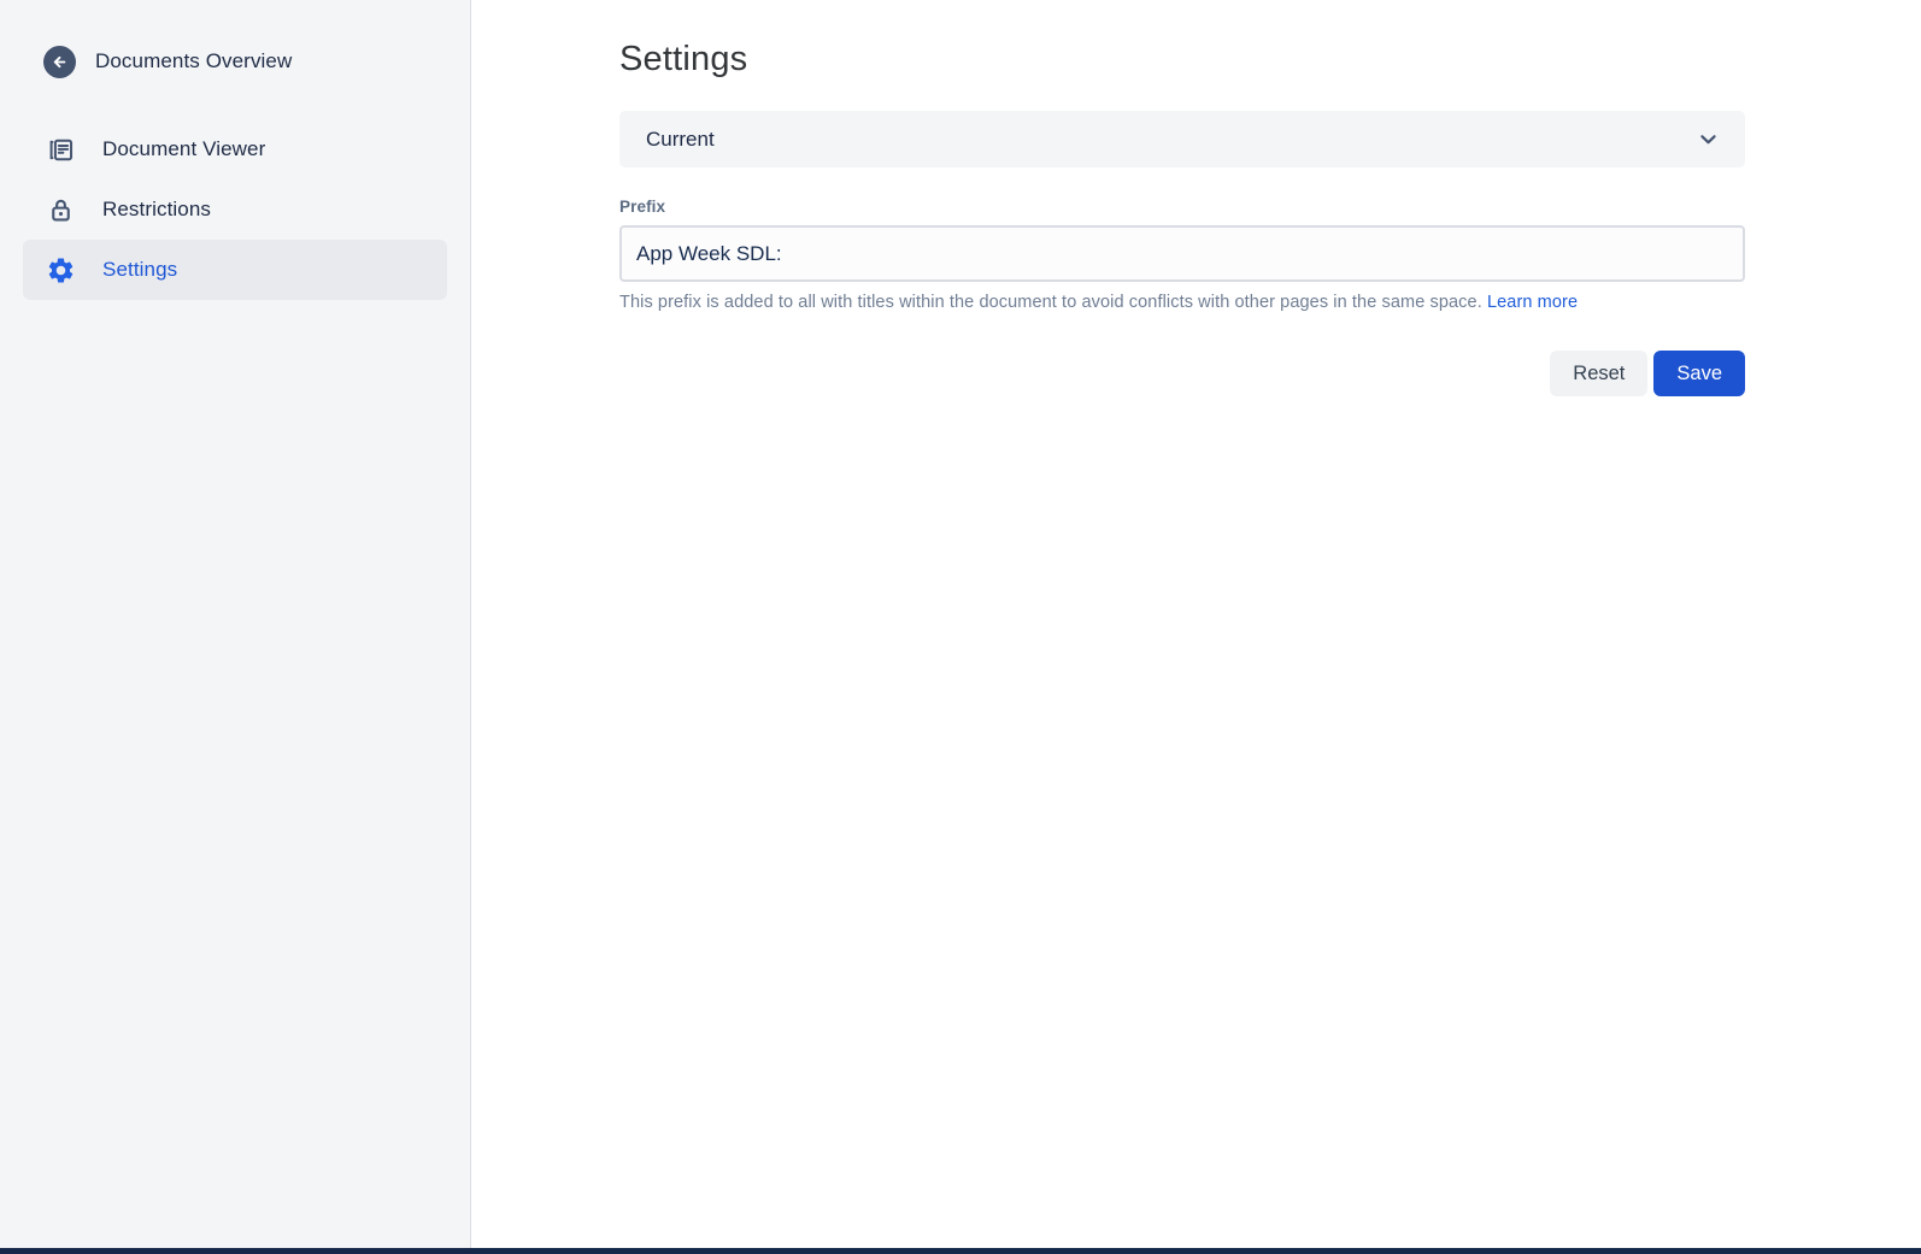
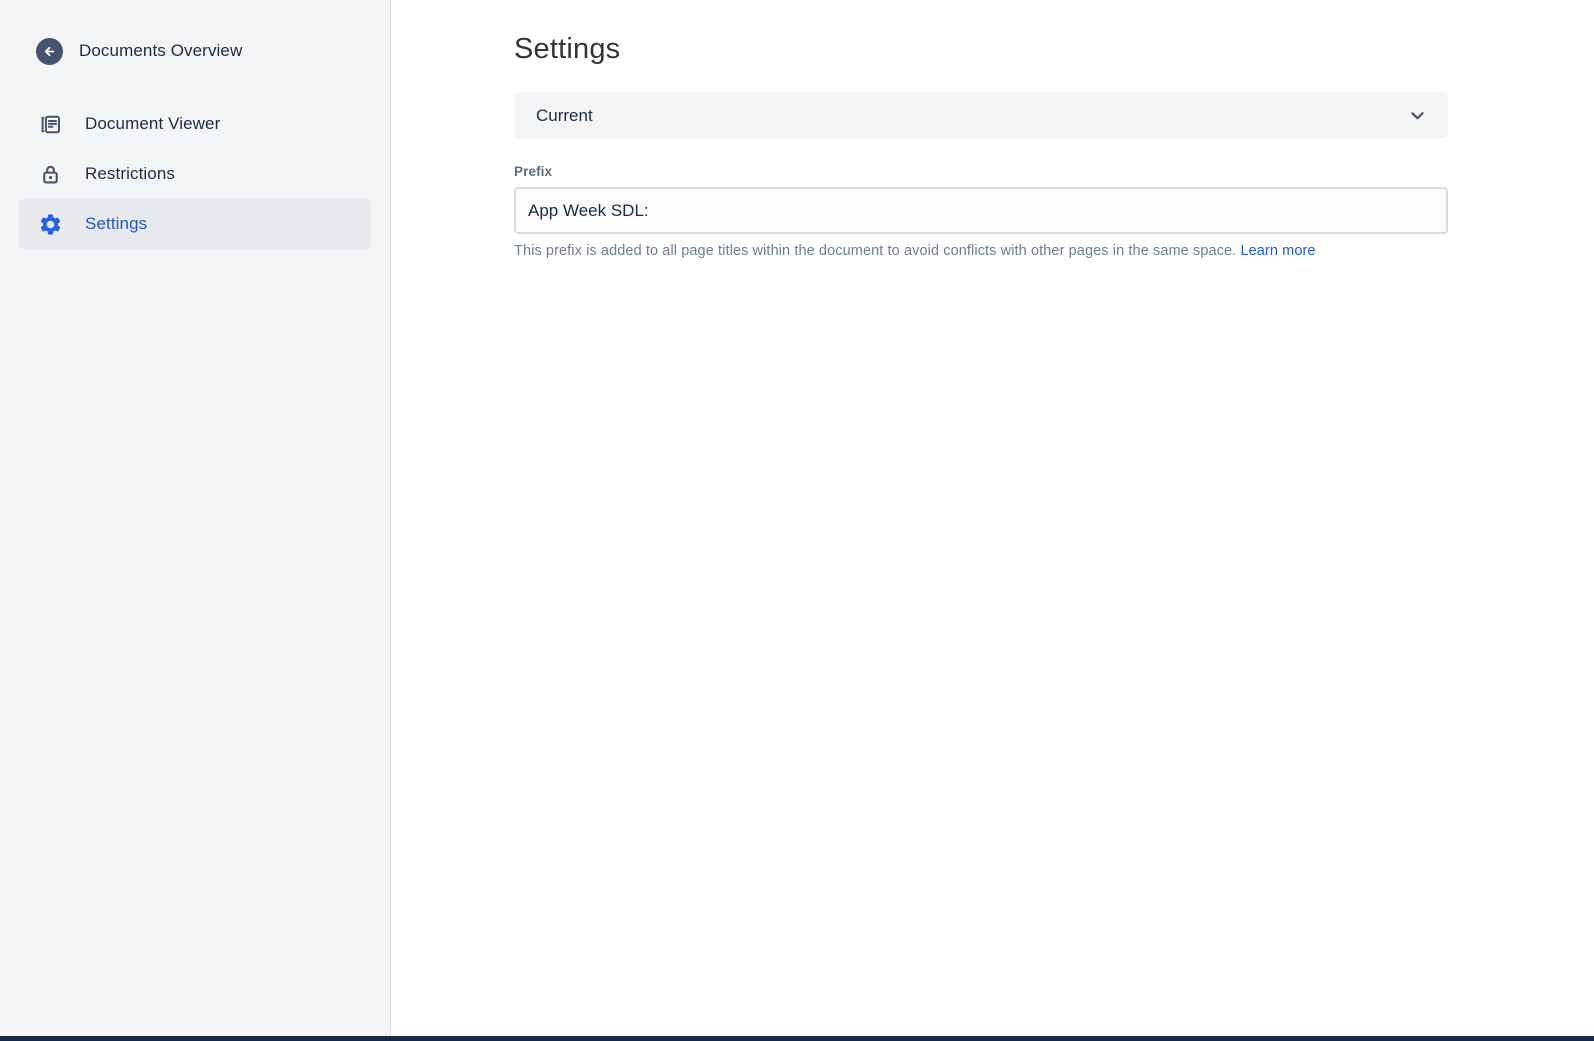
  Documents Overview
  Document Viewer
  Restrictions
  Settings
  Settings
  Current
  Prefix
  App Week SDL:
- This prefix is added to all with titles within the document to avoid conflicts with other pages in the same space. Learn more
+ This prefix is added to all page titles within the document to avoid conflicts with other pages in the same space. Learn more
- Reset
- Save
